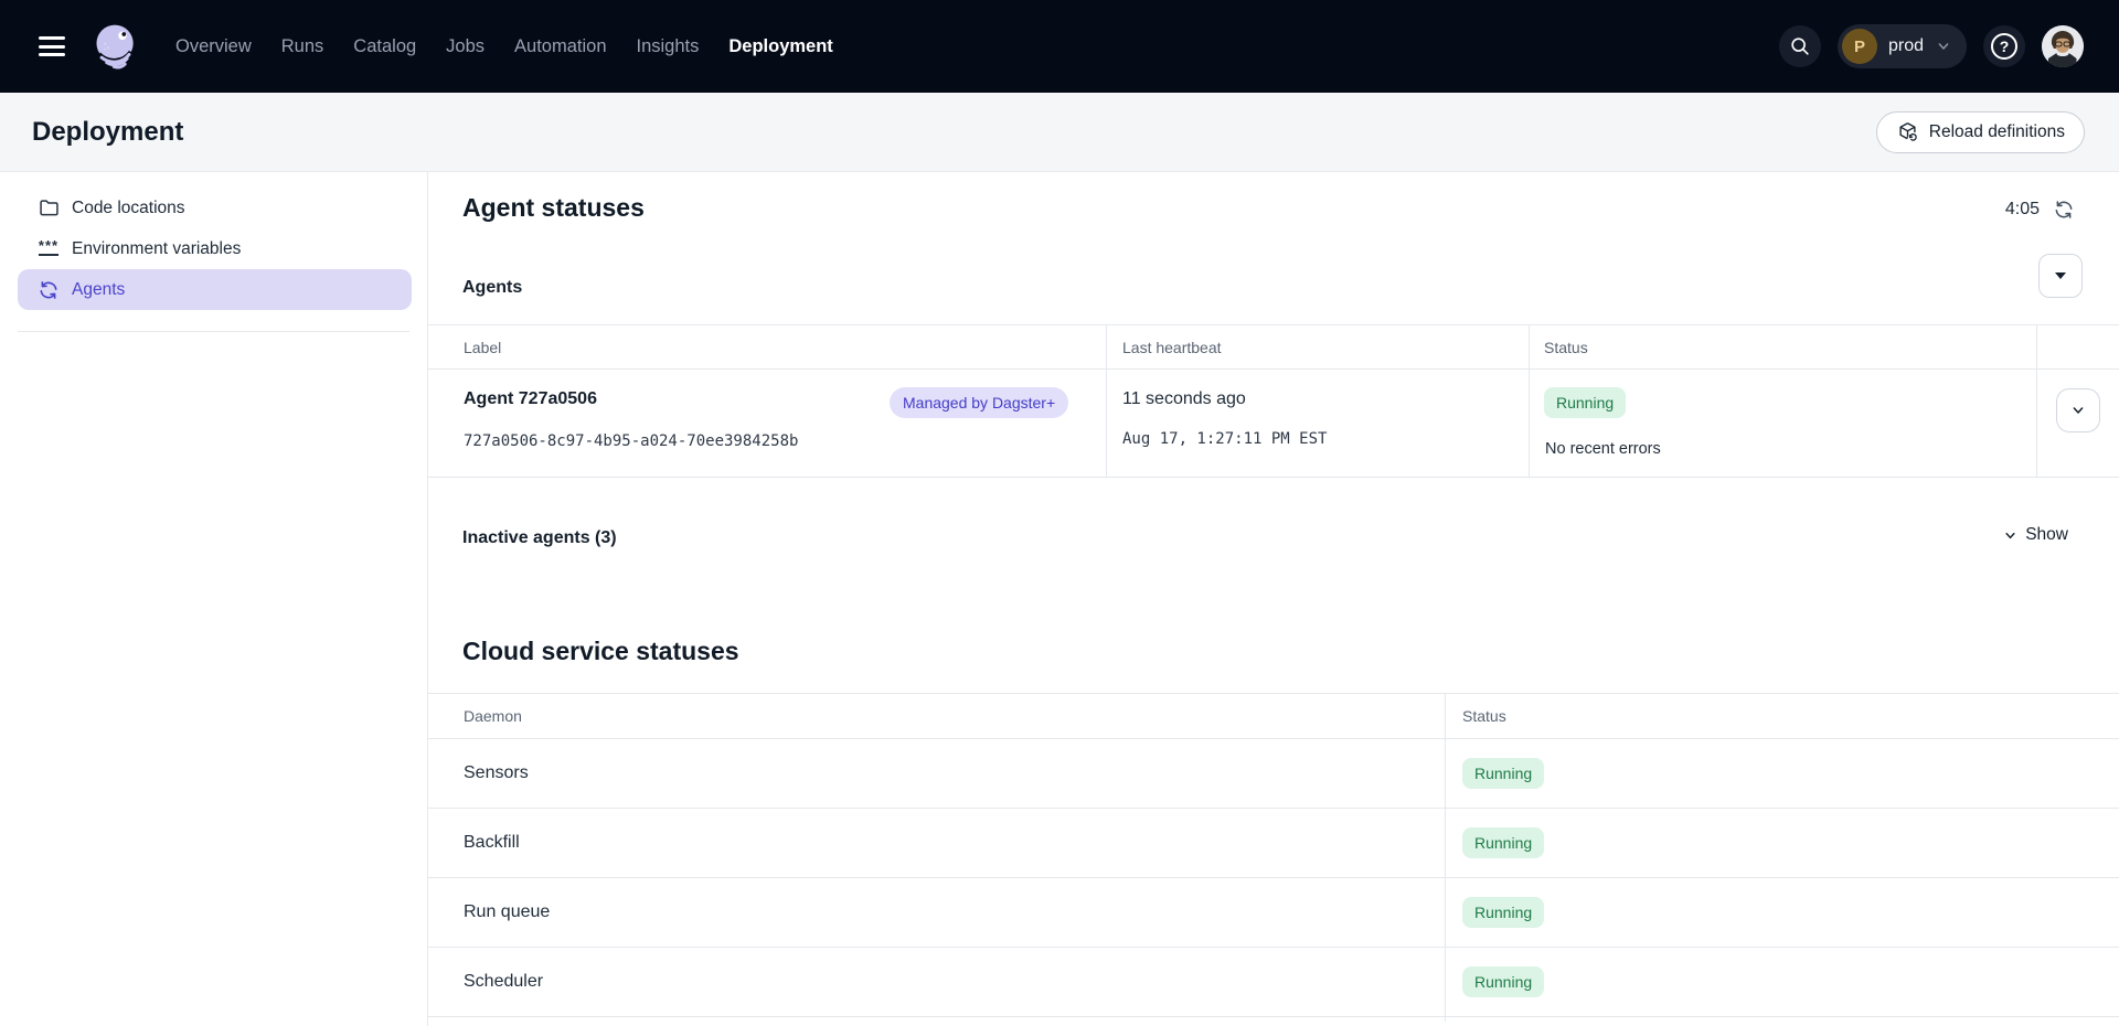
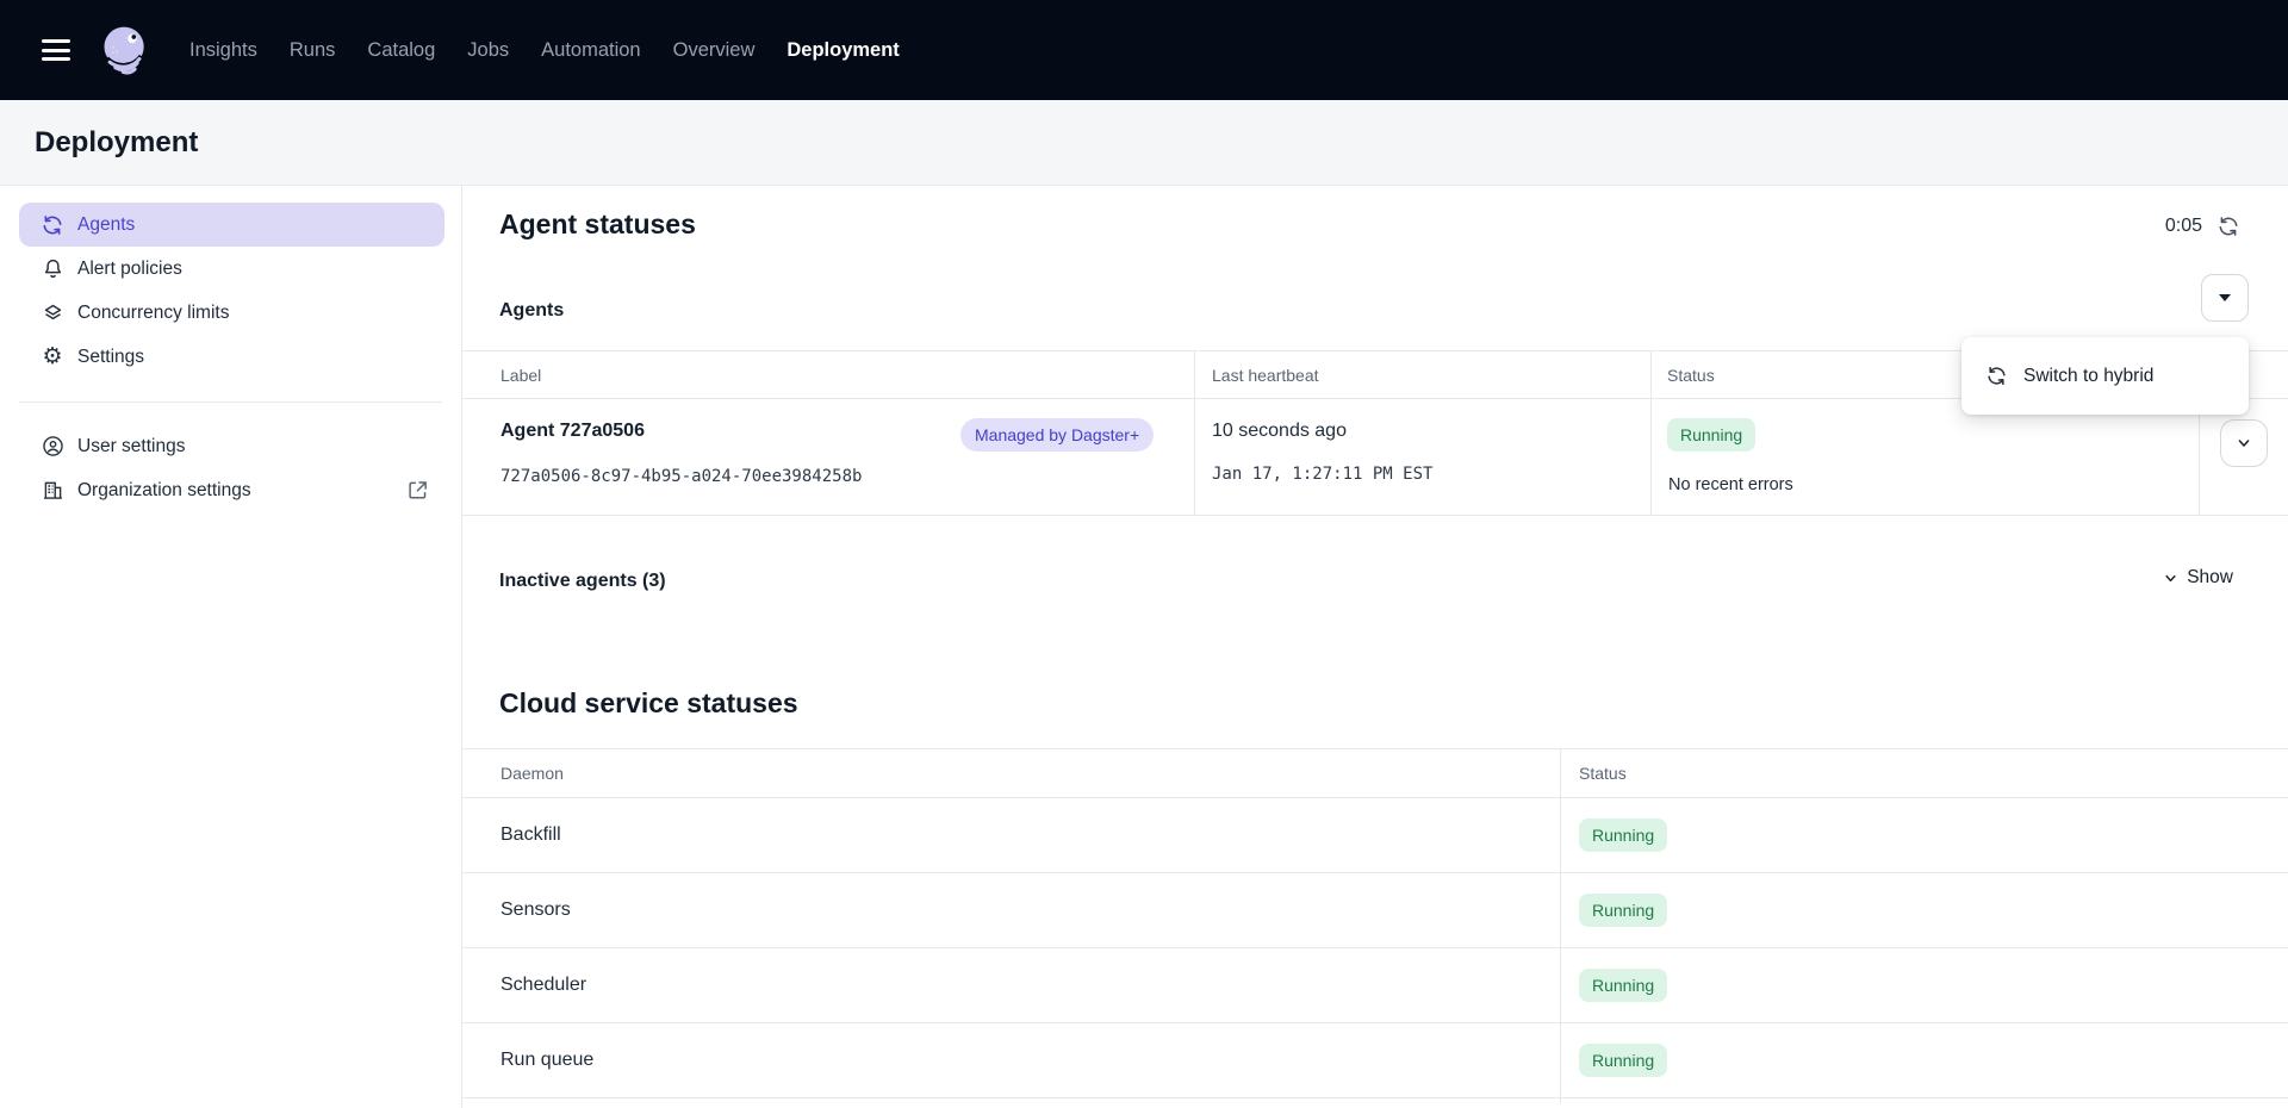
- Overview
+ Insights
  Runs
  Catalog
  Jobs
  Automation
- Insights
+ Overview
  Deployment
- P
- prod
- ?
  Deployment
- Reload definitions
- Code locations
- ***
- Environment variables
  Agents
+ Alert policies
+ Concurrency limits
+ ⚙
+ Settings
+ User settings
+ Organization settings
  Agent statuses
- 4:05
+ 0:05
  Agents
  Label
  Last heartbeat
  Status
  Agent 727a0506
  Managed by Dagster+
  727a0506-8c97-4b95-a024-70ee3984258b
- 11 seconds ago
+ 10 seconds ago
- Aug 17, 1:27:11 PM EST
+ Jan 17, 1:27:11 PM EST
  Running
  No recent errors
+ Switch to hybrid
  Inactive agents (3)
  Show
  Cloud service statuses
  Daemon
  Status
- Sensors
+ Backfill
  Running
- Backfill
+ Sensors
  Running
- Run queue
+ Scheduler
  Running
- Scheduler
+ Run queue
  Running
